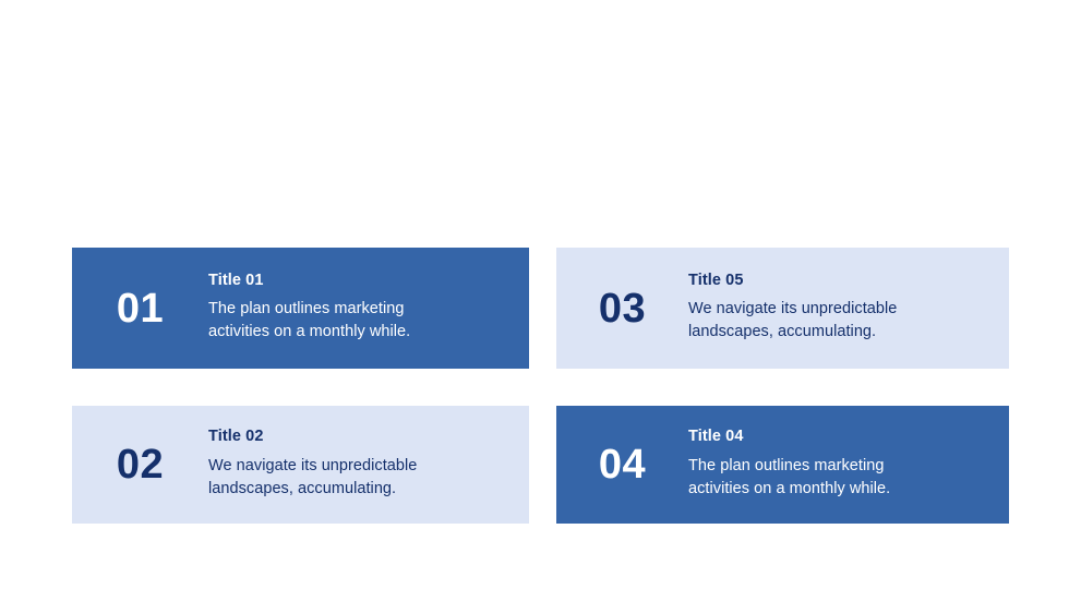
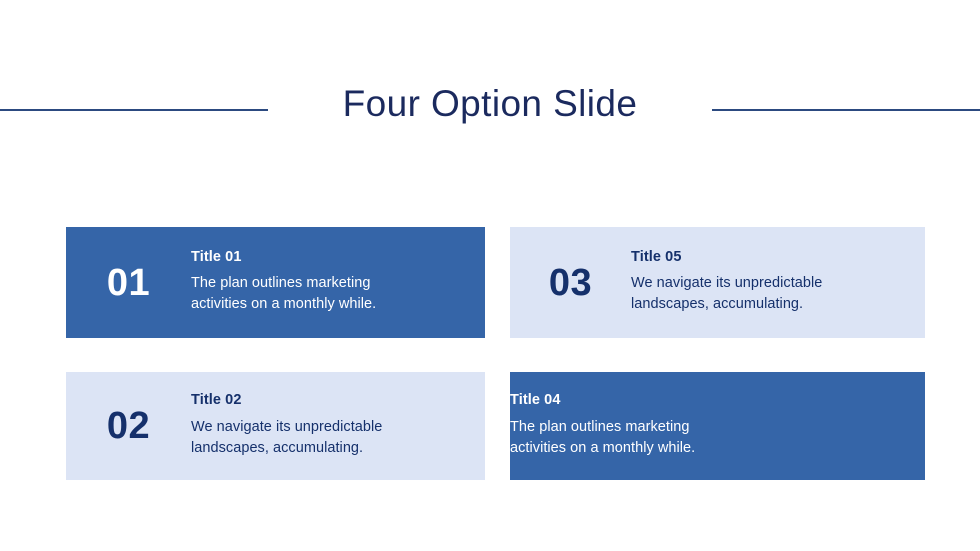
+ Four Option Slide
  01
  Title 01
  The plan outlines marketing
  activities on a monthly while.
  03
  Title 05
  We navigate its unpredictable
  landscapes, accumulating.
  02
  Title 02
  We navigate its unpredictable
  landscapes, accumulating.
- 04
  Title 04
  The plan outlines marketing
  activities on a monthly while.
